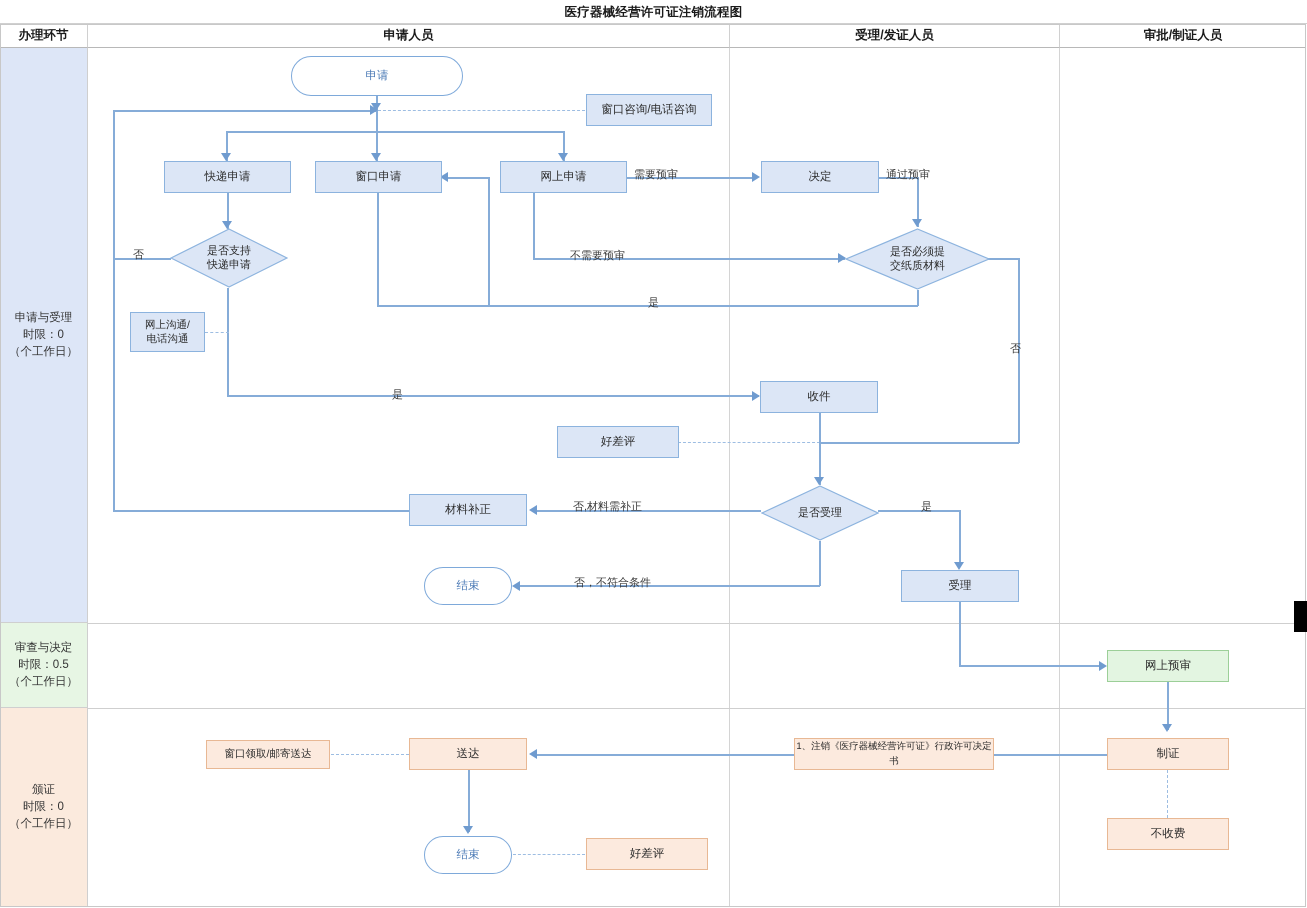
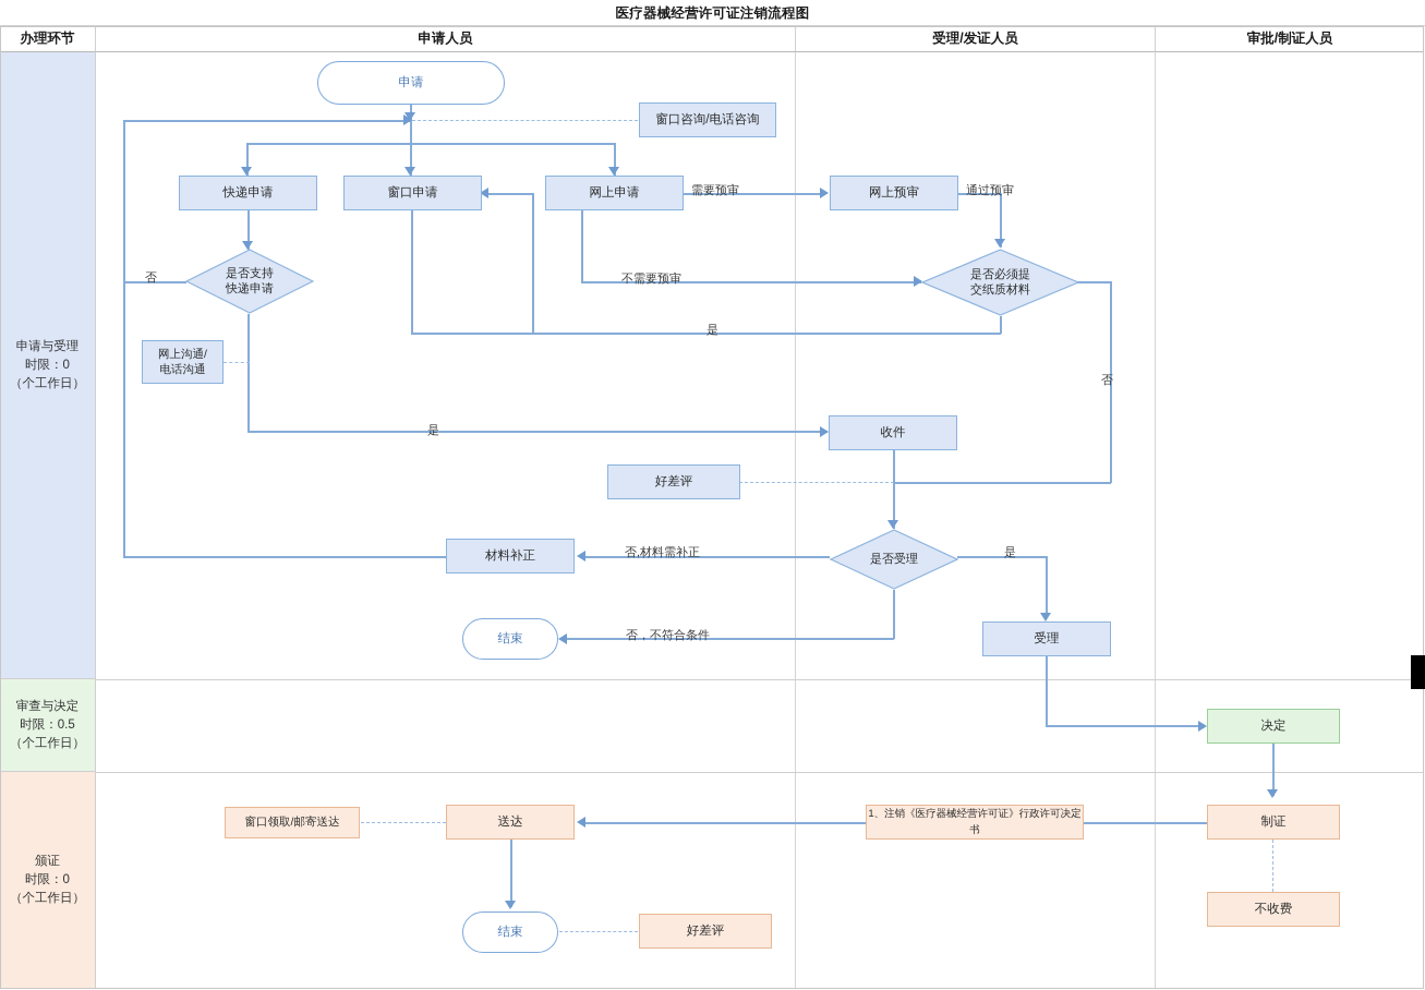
  医疗器械经营许可证注销流程图
  办理环节
  申请人员
  受理/发证人员
  审批/制证人员
  申请与受理
  时限：0
  （个工作日）
  审查与决定
  时限：0.5
  （个工作日）
  颁证
  时限：0
  （个工作日）
  申请
  窗口咨询/电话咨询
  快递申请
  窗口申请
  网上申请
- 决定
+ 网上预审
  是否支持
  快递申请
  是否必须提
  交纸质材料
  网上沟通/
  电话沟通
  收件
  好差评
  是否受理
  材料补正
  结束
  受理
- 网上预审
+ 决定
  制证
  不收费
  1、注销《医疗器械经营许可证》行政许可决定书
  送达
  窗口领取/邮寄送达
  结束
  好差评
  否
  需要预审
  通过预审
  不需要预审
  是
  否
  是
  否,材料需补正
  是
  否，不符合条件
